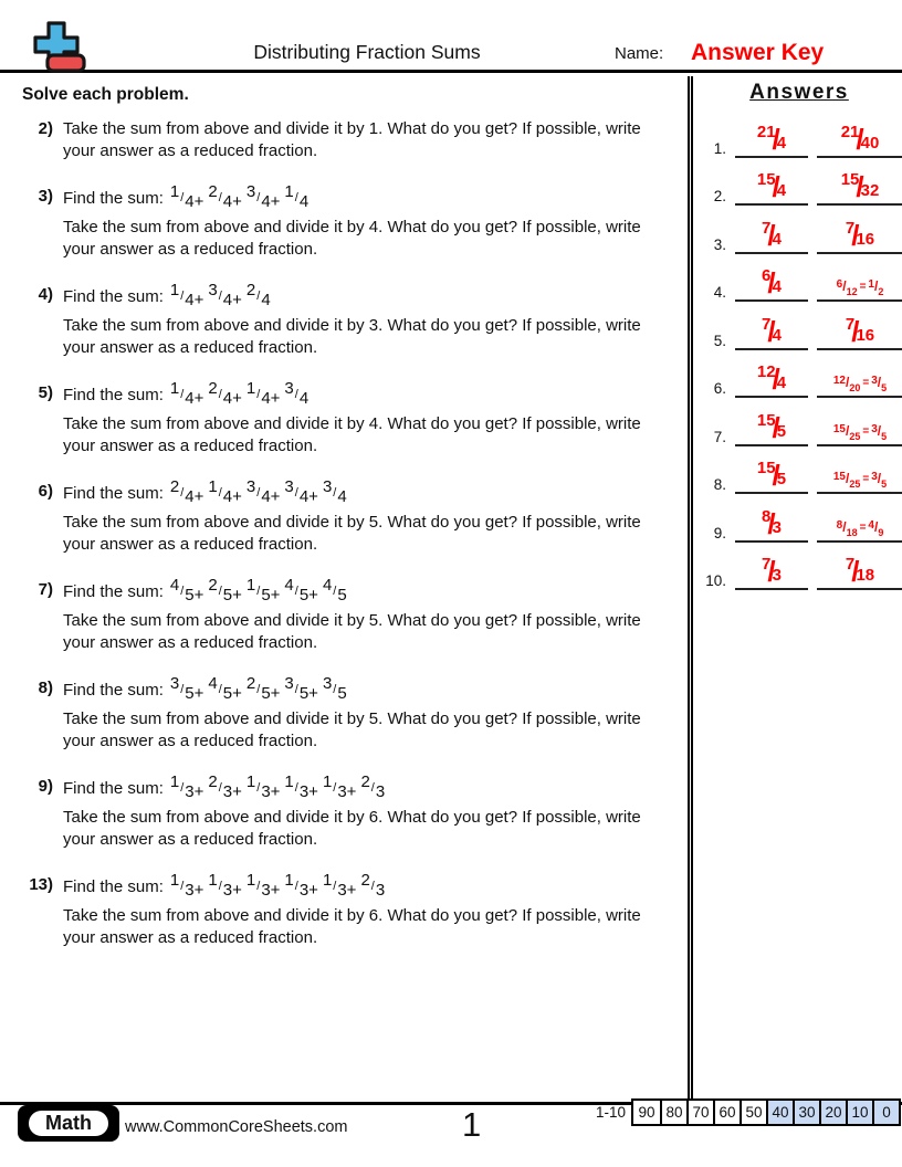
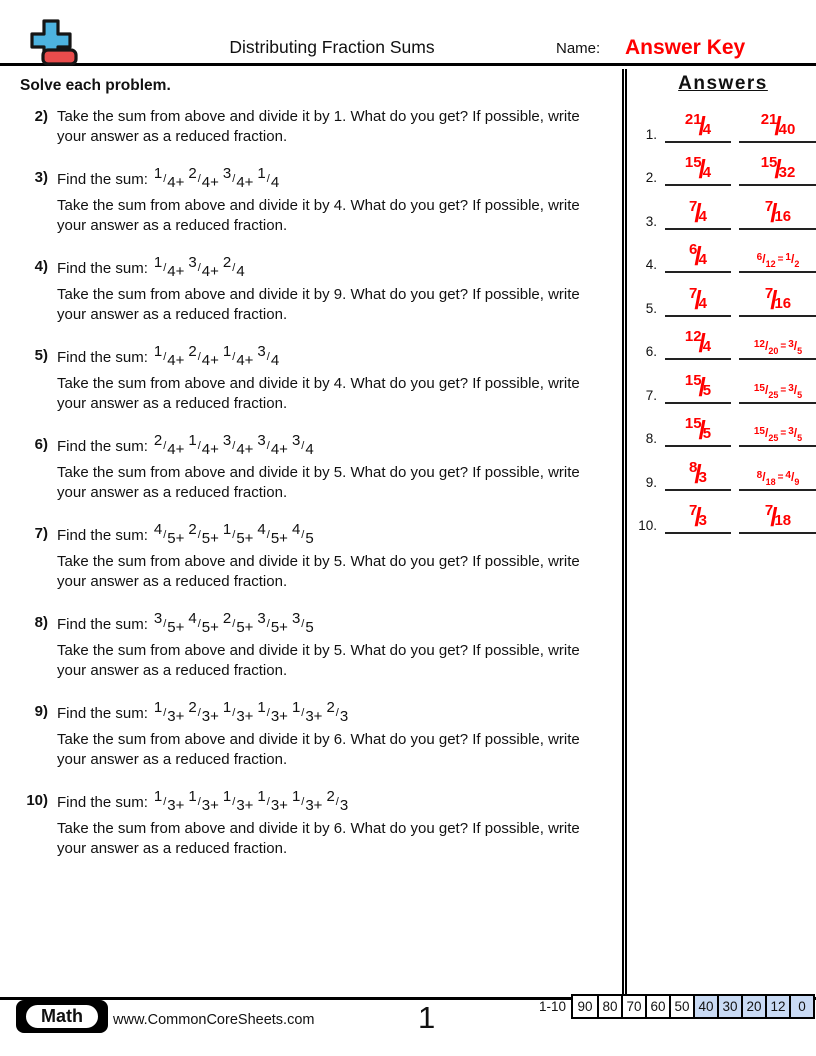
  Distributing Fraction Sums
  Name:
  Answer Key
  Solve each problem.
  2)
  Take the sum from above and divide it by 1. What do you get? If possible, write your answer as a reduced fraction.
  3)
  Find the sum: 1/4+2/4+3/4+1/4
  Take the sum from above and divide it by 4. What do you get? If possible, write your answer as a reduced fraction.
  4)
  Find the sum: 1/4+3/4+2/4
- Take the sum from above and divide it by 3. What do you get? If possible, write your answer as a reduced fraction.
+ Take the sum from above and divide it by 9. What do you get? If possible, write your answer as a reduced fraction.
  5)
  Find the sum: 1/4+2/4+1/4+3/4
  Take the sum from above and divide it by 4. What do you get? If possible, write your answer as a reduced fraction.
  6)
  Find the sum: 2/4+1/4+3/4+3/4+3/4
  Take the sum from above and divide it by 5. What do you get? If possible, write your answer as a reduced fraction.
  7)
  Find the sum: 4/5+2/5+1/5+4/5+4/5
  Take the sum from above and divide it by 5. What do you get? If possible, write your answer as a reduced fraction.
  8)
  Find the sum: 3/5+4/5+2/5+3/5+3/5
  Take the sum from above and divide it by 5. What do you get? If possible, write your answer as a reduced fraction.
  9)
  Find the sum: 1/3+2/3+1/3+1/3+1/3+2/3
  Take the sum from above and divide it by 6. What do you get? If possible, write your answer as a reduced fraction.
- 13)
+ 10)
  Find the sum: 1/3+1/3+1/3+1/3+1/3+2/3
  Take the sum from above and divide it by 6. What do you get? If possible, write your answer as a reduced fraction.
  Answers
  1.
  21/4
  21/40
  2.
  15/4
  15/32
  3.
  7/4
  7/16
  4.
  6/4
  6/12 = 1/2
  5.
  7/4
  7/16
  6.
  12/4
  12/20 = 3/5
  7.
  15/5
  15/25 = 3/5
  8.
  15/5
  15/25 = 3/5
  9.
  8/3
  8/18 = 4/9
  10.
  7/3
  7/18
  Math
  www.CommonCoreSheets.com
  1
  1-10
  90
  80
  70
  60
  50
  40
  30
  20
- 10
+ 12
  0
